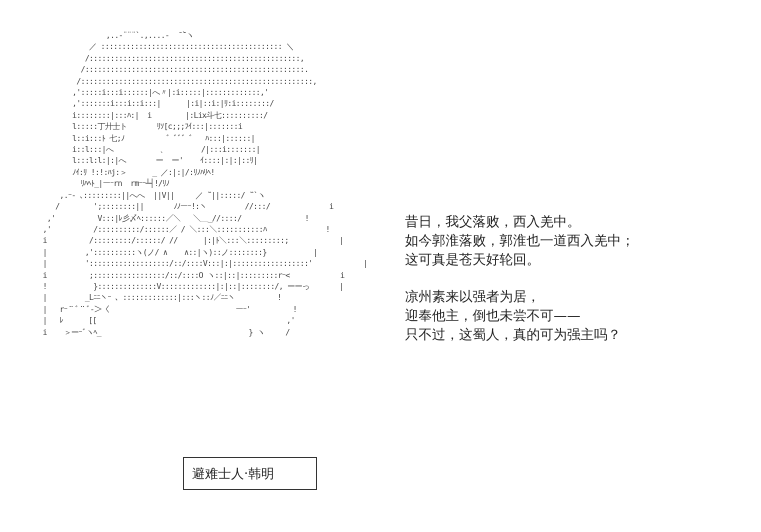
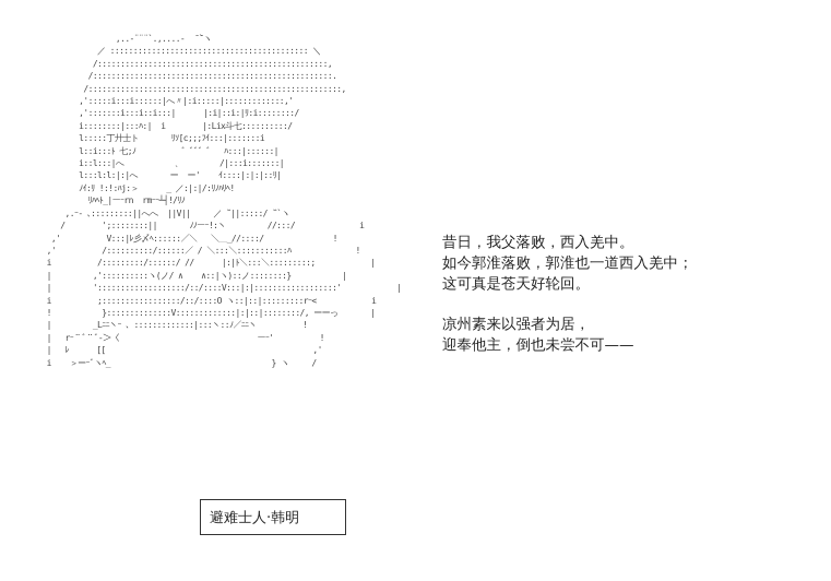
  ,..-¨¨¨`.,....- ̄ ̄`ヽ
  ／ ::::::::::::::::::::::::::::::::::::::::::: ＼
  /::::::::::::::::::::::::::::::::::::::::::::::::::,
  /::::::::::::::::::::::::::::::::::::::::::::::::::::.
  /:::::::::::::::::::::::::::::::::::::::::::::::::::::::,
  ,':::::i:::i::::::|へ〃|:i:::::|:::::::::::::,'
  ,':::::::i:::i::i:::| |:i|::i:|ﾘ:i::::::::/
  i::::::::|:::ﾊ:| i |:Lix斗七::::::::::/
  l:::::丁廾士ト ﾘｿ[c;;;ﾌｲ:::|:::::::i
  l::i:::ﾄ 七;ﾉ ﾞ ﾞﾞﾞ ﾞ ﾊ:::|::::::|
  i::l:::|へ 、 /|:::i:::::::|
  l:::l:l:|:|へ ー ー' ｲ::::|:|:|::ﾘ|
  ﾉｲ:ﾘ !:!:ﾊj:＞ _ ／:|:|/:ﾘﾉﾊﾘﾍ!
  ﾘﾊﾍﾄ_|ーｰrn rmｰｰ┴┤!/ﾘﾉ
  ,.ｰ‐ ､:::::::::||へへ ||V|| ／ ̄¨||:::::/ ̄¨`ヽ
  / ';::::::::|| ﾉﾉーｰ!:ヽ //:::/ i
  ,' V:::|ﾚ彡〆ﾍ::::::／＼ ＼＿_//::::/ !
  ,' /::::::::::/::::::／ / ＼:::＼:::::::::::ﾊ !
  i /:::::::::/::::::/ // |:|ﾄ＼:::＼:::::::::; |
  | ,'::::::::::ヽ(ノ/ ∧ ∧::|ヽ)::ノ::::::::} |
  | ':::::::::::::::::::/::/::::V:::|:|::::::::::::::::::' |
  i ;:::::::::::::::::/::/::::O ヽ::|::|:::::::::rｰ< i
  ! }::::::::::::::V:::::::::::::|:|::|::::::::/, ーーっ |
  | _Lﾆﾆヽｰ 、:::::::::::::|:::ヽ::ﾉ／ﾆﾆヽ !
  | rｰ¨ﾞ¨ﾞ-＞〈 ーｰ' !
  | ﾚ [[ ,'
  i ＞ーｰﾞヽﾍ_ } ヽ /
  避难士人·韩明
  昔日，我父落败，西入羌中。
  如今郭淮落败，郭淮也一道西入羌中；
  这可真是苍天好轮回。
  凉州素来以强者为居，
  迎奉他主，倒也未尝不可——
- 只不过，这蜀人，真的可为强主吗？
